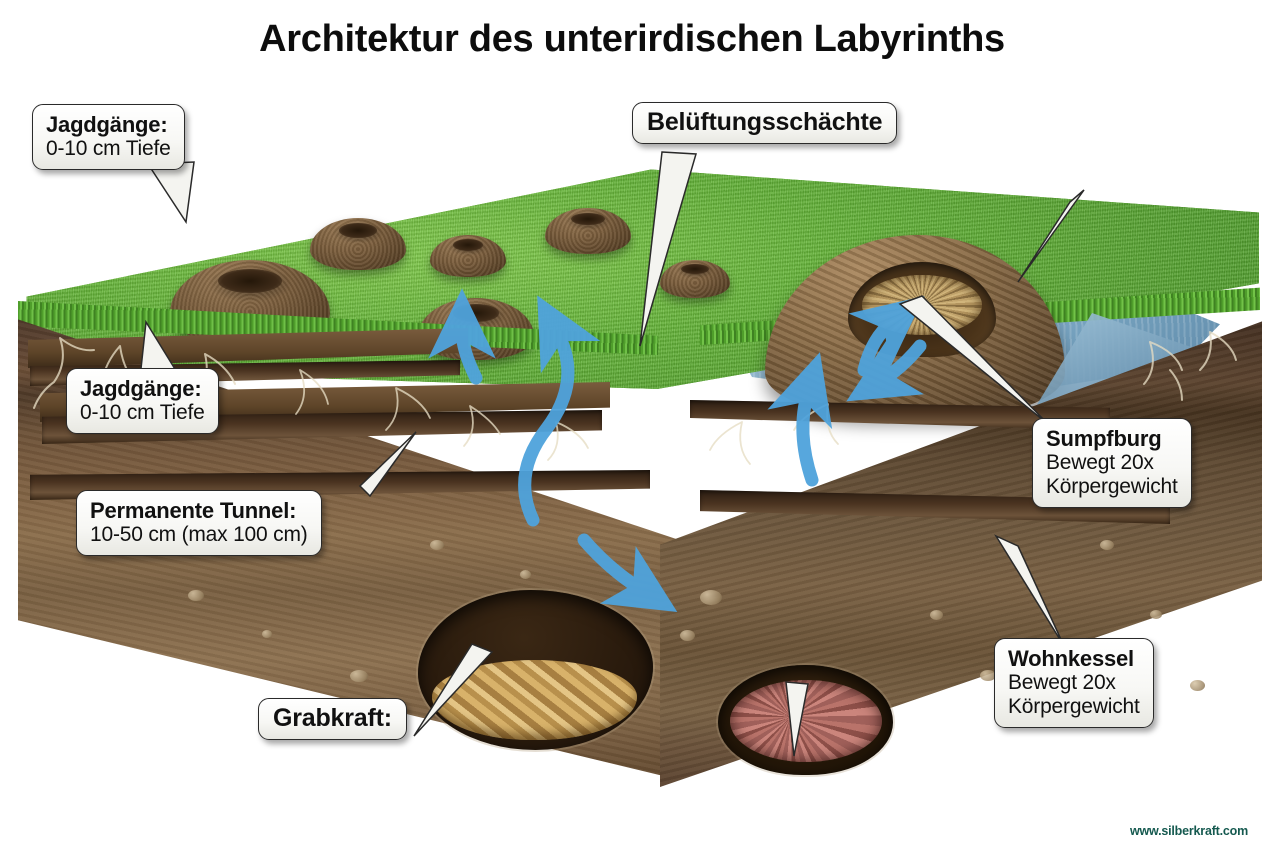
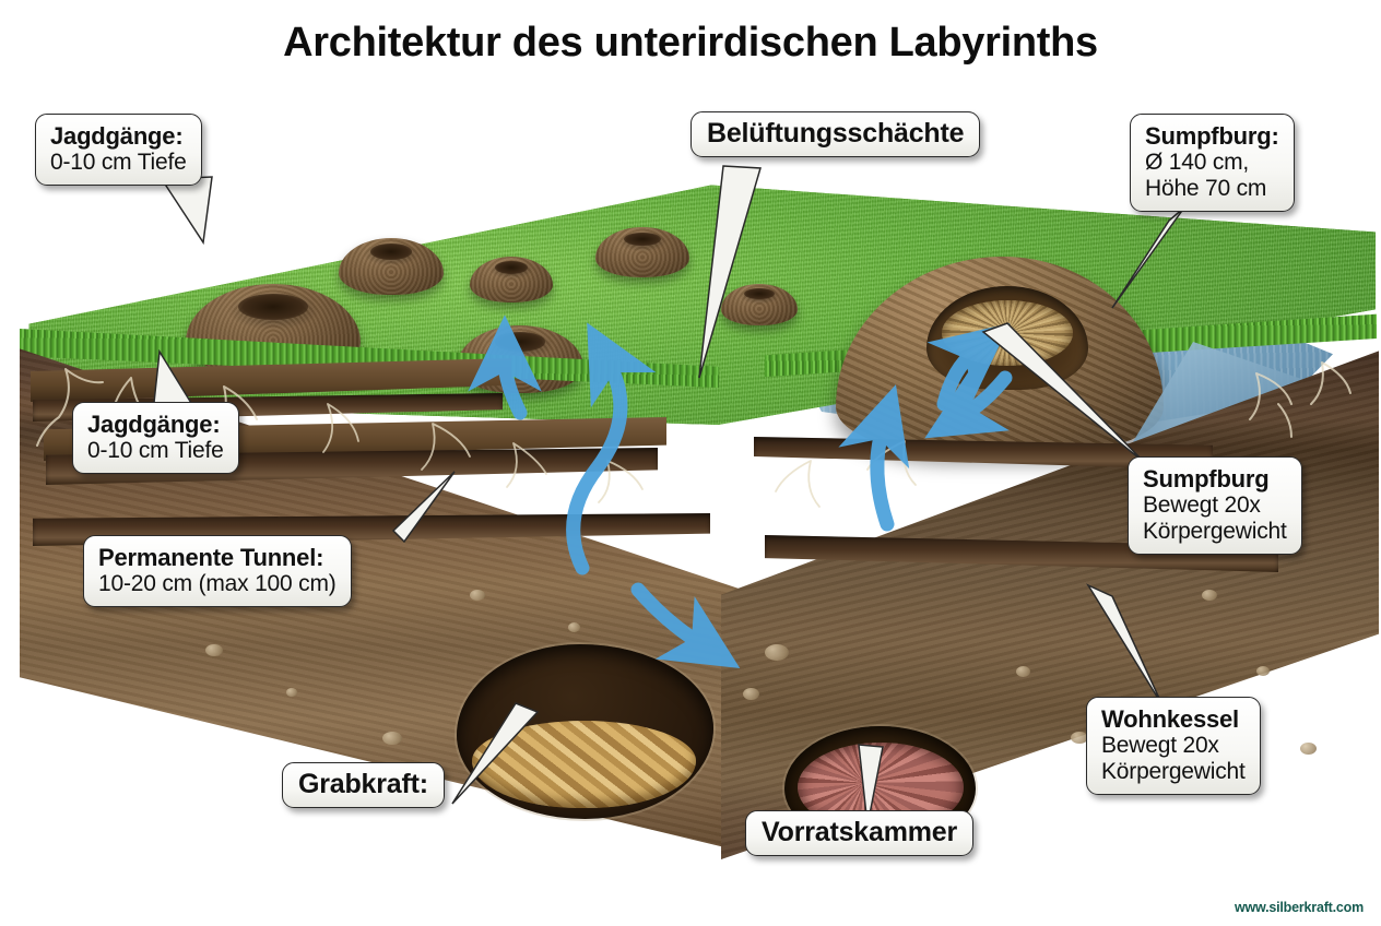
  Architektur des unterirdischen Labyrinths
  Jagdgänge:
  0-10 cm Tiefe
  Belüftungsschächte
+ Sumpfburg:
+ Ø 140 cm,
+ Höhe 70 cm
  Jagdgänge:
  0-10 cm Tiefe
  Permanente Tunnel:
- 10-50 cm (max 100 cm)
+ 10-20 cm (max 100 cm)
  Sumpfburg
  Bewegt 20x
  Körpergewicht
  Wohnkessel
  Bewegt 20x
  Körpergewicht
  Grabkraft:
+ Vorratskammer
  www.silberkraft.com
